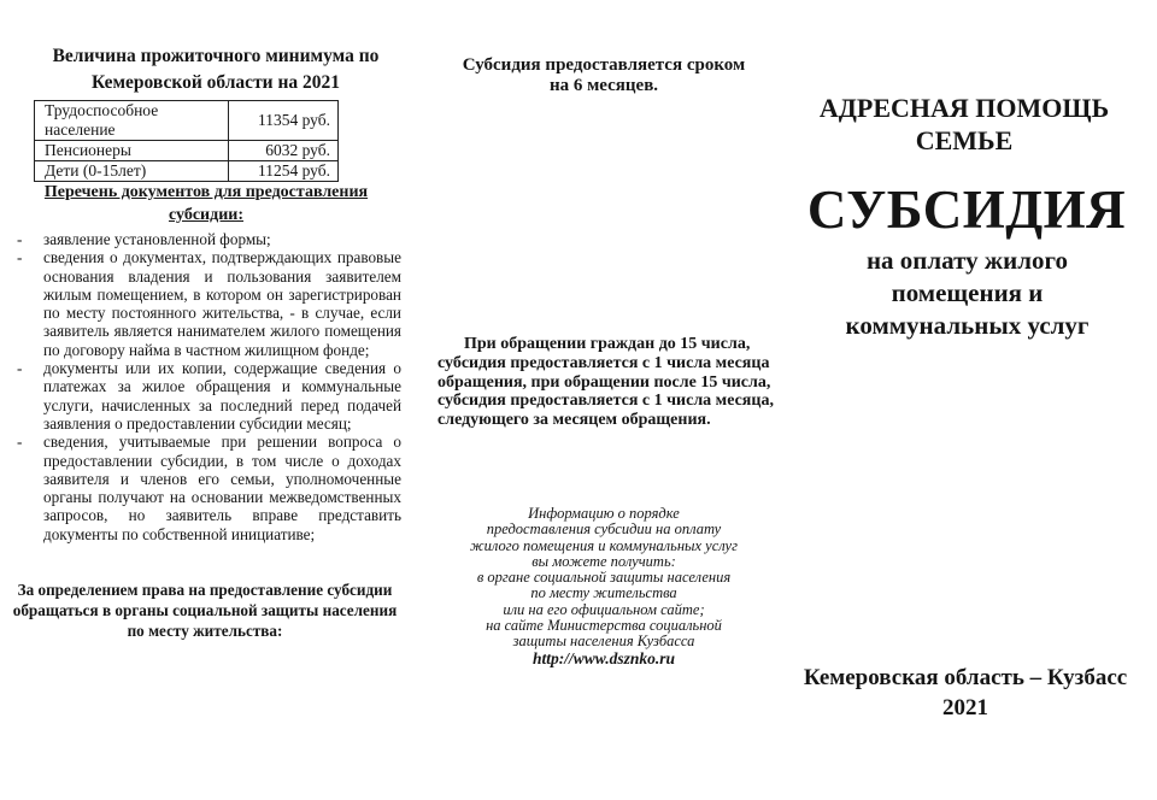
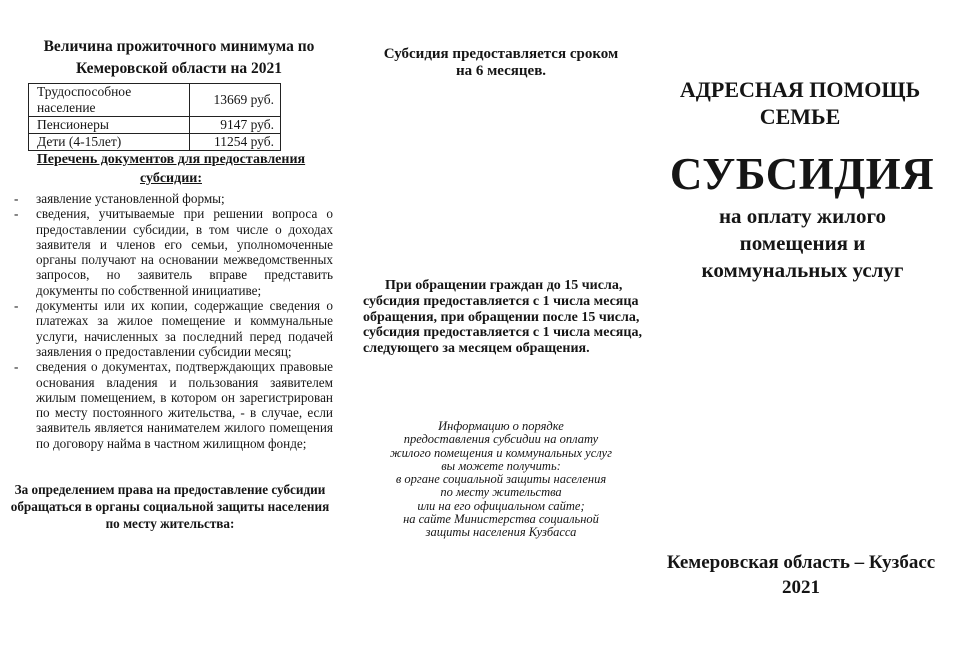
  Величина прожиточного минимума по
  Кемеровской области на 2021
- Трудоспособное население	11354 руб.
+ Трудоспособное население	13669 руб.
- Пенсионеры	6032 руб.
+ Пенсионеры	9147 руб.
- Дети (0-15лет)	11254 руб.
+ Дети (4-15лет)	11254 руб.
  Перечень документов для предоставления
  субсидии:
  -
  заявление установленной формы;
  -
- сведения о документах, подтверждающих правовые основания владения и пользования заявителем жилым помещением, в котором он зарегистрирован по месту постоянного жительства, - в случае, если заявитель яв­ляется нанимателем жилого помещения по договору найма в частном жилищном фонде;
+ сведения, учитываемые при решении вопроса о предоставлении субсидии, в том числе о доходах заявителя и членов его семьи, уполномоченные органы получают на основании межведомствен­ных запросов, но заявитель вправе представить документы по собственной инициативе;
  -
- документы или их копии, содержащие сведения о пла­тежах за жилое обращения и коммунальные услуги, начисленных за последний перед подачей заявления о предоставлении субсидии месяц;
+ документы или их копии, содержащие сведения о пла­тежах за жилое помещение и коммунальные услуги, начисленных за последний перед подачей заявления о предоставлении субсидии месяц;
  -
- сведения, учитываемые при решении вопроса о предоставлении субсидии, в том числе о доходах заявителя и членов его семьи, уполномоченные органы получают на основании межведомствен­ных запросов, но заявитель вправе представить документы по собственной инициативе;
+ сведения о документах, подтверждающих правовые основания владения и пользования заявителем жилым помещением, в котором он зарегистрирован по месту постоянного жительства, - в случае, если заявитель яв­ляется нанимателем жилого помещения по договору найма в частном жилищном фонде;
  За определением права на предоставление субсидии
  обращаться в органы социальной защиты населения
  по месту жительства:
  Субсидия предоставляется сроком
  на 6 месяцев.
  При обращении граждан до 15 числа,
  субсидия предоставляется с 1 числа месяца
  обращения, при обращении после 15 числа,
  субсидия предоставляется с 1 числа месяца,
  следующего за месяцем обращения.
  Информацию о порядке
  предоставления субсидии на оплату
  жилого помещения и коммунальных услуг
  вы можете получить:
  в органе социальной защиты населения
  по месту жительства
  или на его официальном сайте;
  на сайте Министерства социальной
  защиты населения Кузбасса
- http://www.dsznko.ru
  АДРЕСНАЯ ПОМОЩЬ
  СЕМЬЕ
  СУБСИДИЯ
  на оплату жилого
  помещения и
  коммунальных услуг
  Кемеровская область – Кузбасс
  2021
